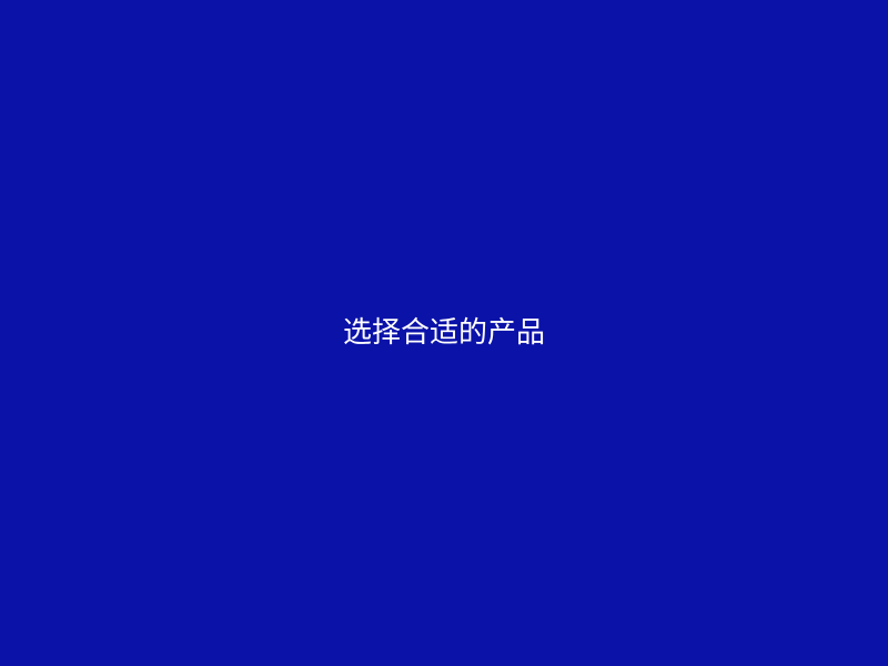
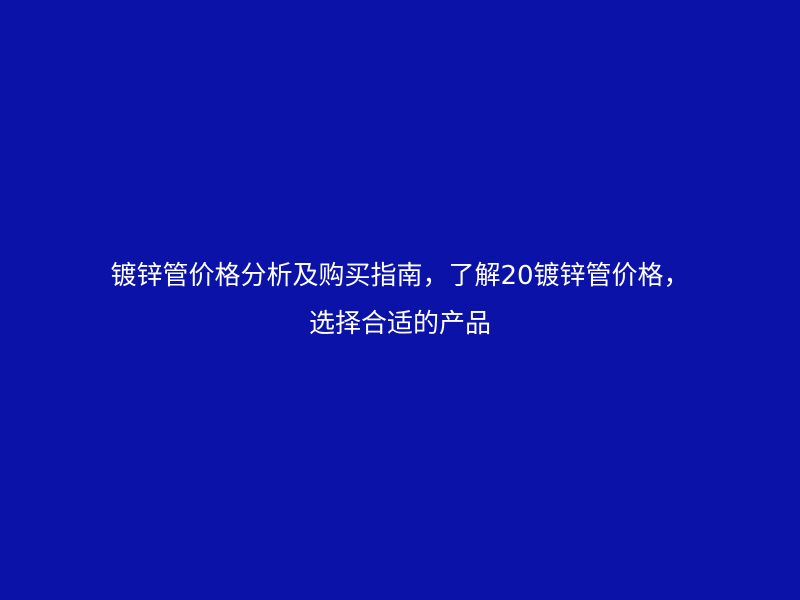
+ 镀锌管价格分析及购买指南，了解20镀锌管价格，
  选择合适的产品
